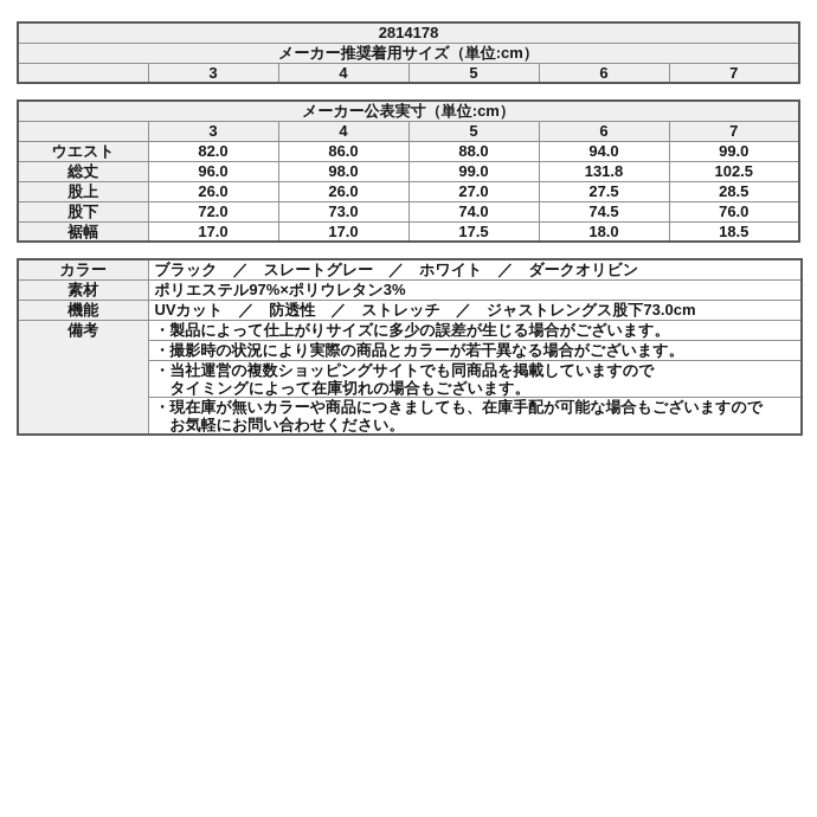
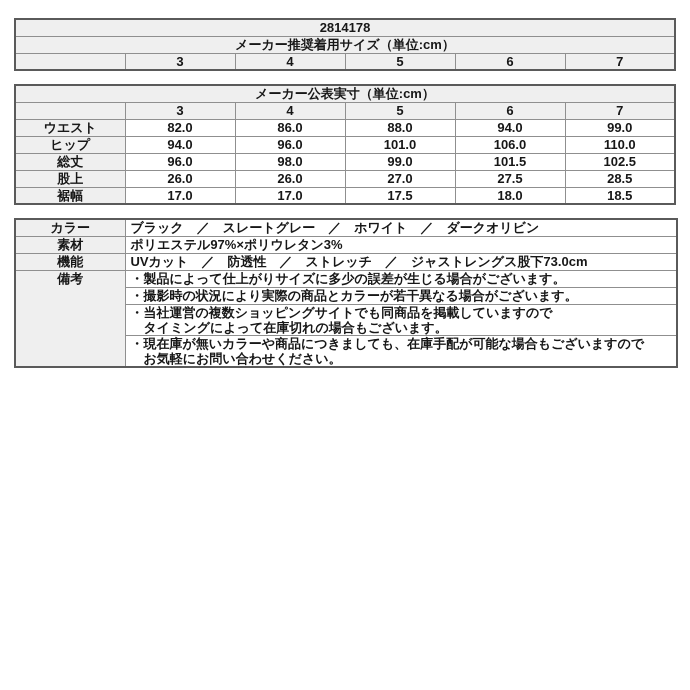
  2814178
  メーカー推奨着用サイズ（単位:cm）
  	3	4	5	6	7
  メーカー公表実寸（単位:cm）
  	3	4	5	6	7
  ウエスト	82.0	86.0	88.0	94.0	99.0
+ ヒップ	94.0	96.0	101.0	106.0	110.0
- 総丈	96.0	98.0	99.0	131.8	102.5
+ 総丈	96.0	98.0	99.0	101.5	102.5
  股上	26.0	26.0	27.0	27.5	28.5
- 股下	72.0	73.0	74.0	74.5	76.0
  裾幅	17.0	17.0	17.5	18.0	18.5
  カラー	ブラック ／ スレートグレー ／ ホワイト ／ ダークオリビン
  素材	ポリエステル97%×ポリウレタン3%
  機能	UVカット ／ 防透性 ／ ストレッチ ／ ジャストレングス股下73.0cm
  備考	・製品によって仕上がりサイズに多少の誤差が生じる場合がございます。
  ・撮影時の状況により実際の商品とカラーが若干異なる場合がございます。
  ・当社運営の複数ショッピングサイトでも同商品を掲載していますので タイミングによって在庫切れの場合もございます。
  ・現在庫が無いカラーや商品につきましても、在庫手配が可能な場合もございますので お気軽にお問い合わせください。
